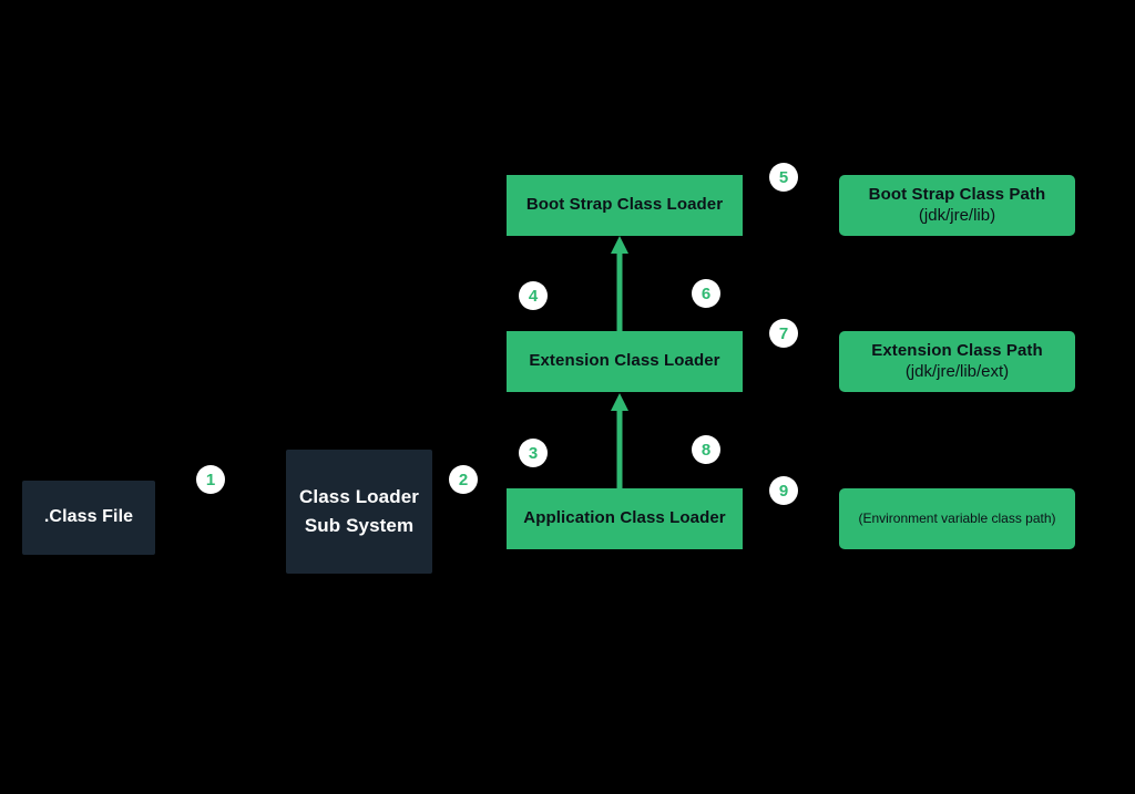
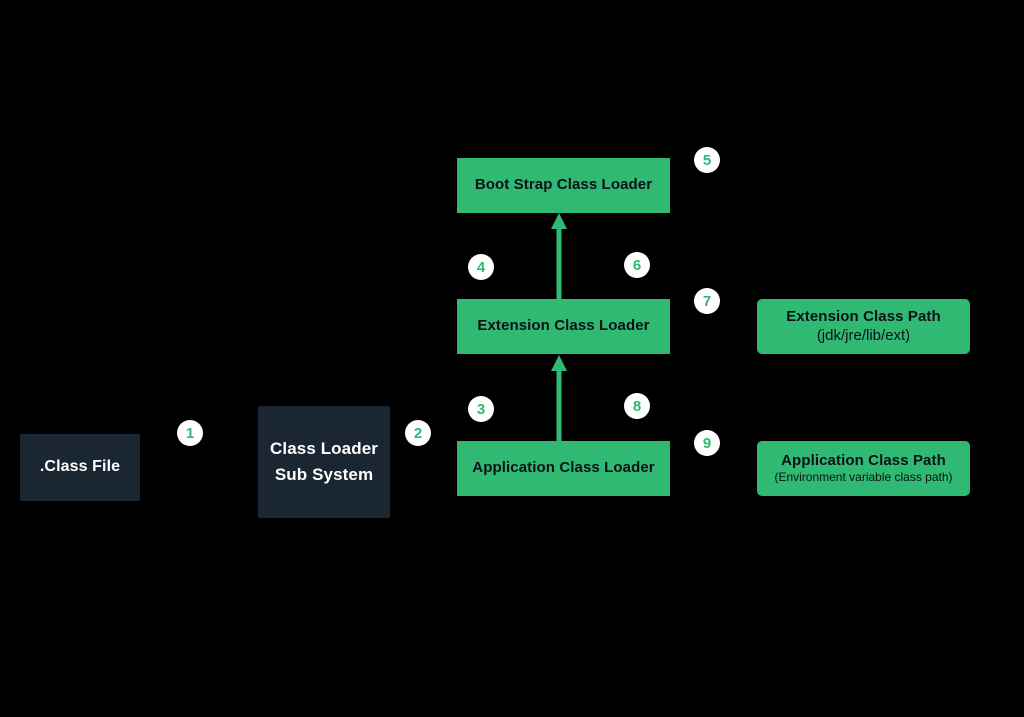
  .Class File
  1
  Class Loader
  Sub System
  2
  Boot Strap Class Loader
  Extension Class Loader
  Application Class Loader
  4
  6
  3
  8
  5
  7
  9
- Boot Strap Class Path
- (jdk/jre/lib)
  Extension Class Path
  (jdk/jre/lib/ext)
+ Application Class Path
  (Environment variable class path)
